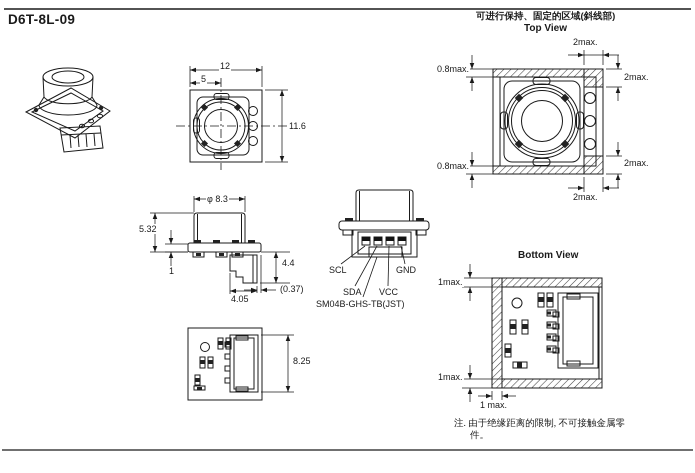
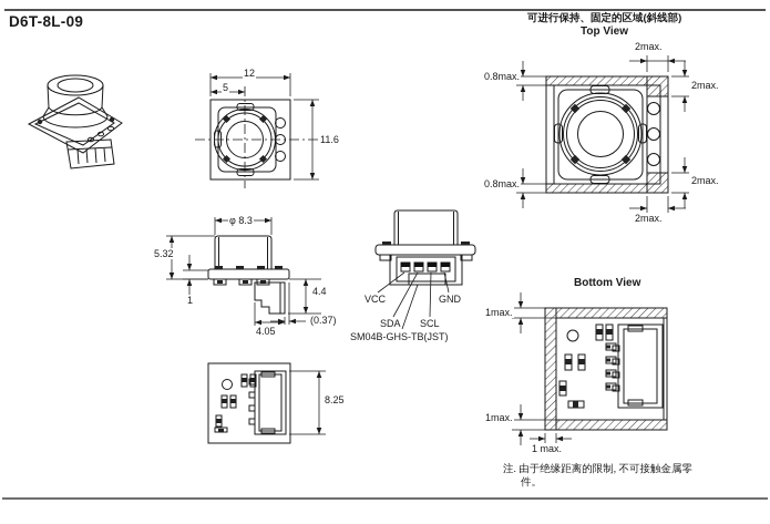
  D6T-8L-09
  可进行保持、固定的区域(斜线部)
  Top View
  2max.
  0.8max.
  2max.
  0.8max.
  2max.
  2max.
  12
  5
  11.6
  φ 8.3
  5.32
  1
  4.4
  (0.37)
  4.05
- SCL
+ VCC
  SDA
- VCC
+ SCL
  GND
  SM04B-GHS-TB(JST)
  8.25
  Bottom View
  1max.
  1max.
  1 max.
  注. 由于绝缘距离的限制, 不可接触金属零
  件。
